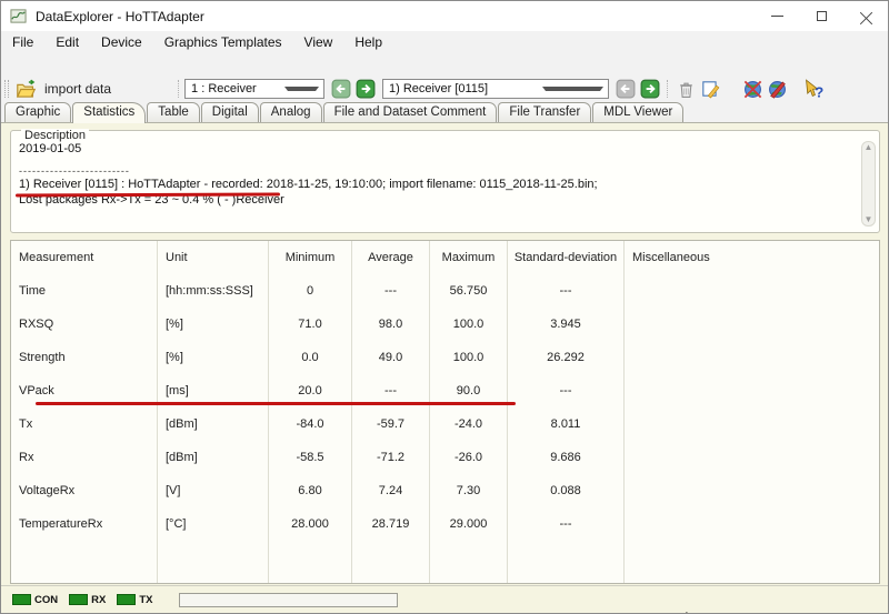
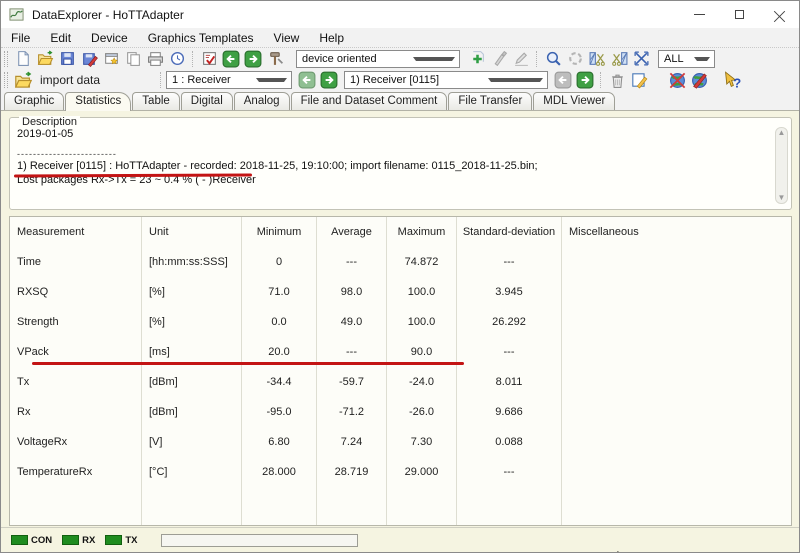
  DataExplorer - HoTTAdapter
  File
  Edit
  Device
  Graphics Templates
  View
  Help
+ device oriented
+ ALL
  import data
  1 : Receiver
  1) Receiver [0115]
  ?
  Graphic
  Statistics
  Table
  Digital
  Analog
  File and Dataset Comment
  File Transfer
  MDL Viewer
  Description
  2019-01-05
  -------------------------
  1) Receiver [0115] : HoTTAdapter - recorded: 2018-11-25, 19:10:00; import filename: 0115_2018-11-25.bin;
  Lost packages Rx->Tx = 23 ~ 0.4 % ( - )Receiver
  ▲
  ▼
  Measurement
  Unit
  Minimum
  Average
  Maximum
  Standard-deviation
  Miscellaneous
  Time
  [hh:mm:ss:SSS]
  0
  ---
- 56.750
+ 74.872
  ---
  RXSQ
  [%]
  71.0
  98.0
  100.0
  3.945
  Strength
  [%]
  0.0
  49.0
  100.0
  26.292
  VPack
  [ms]
  20.0
  ---
  90.0
  ---
  Tx
  [dBm]
- -84.0
+ -34.4
  -59.7
  -24.0
  8.011
  Rx
  [dBm]
- -58.5
+ -95.0
  -71.2
  -26.0
  9.686
  VoltageRx
  [V]
  6.80
  7.24
  7.30
  0.088
  TemperatureRx
  [°C]
  28.000
  28.719
  29.000
  ---
  CON
  RX
  TX
